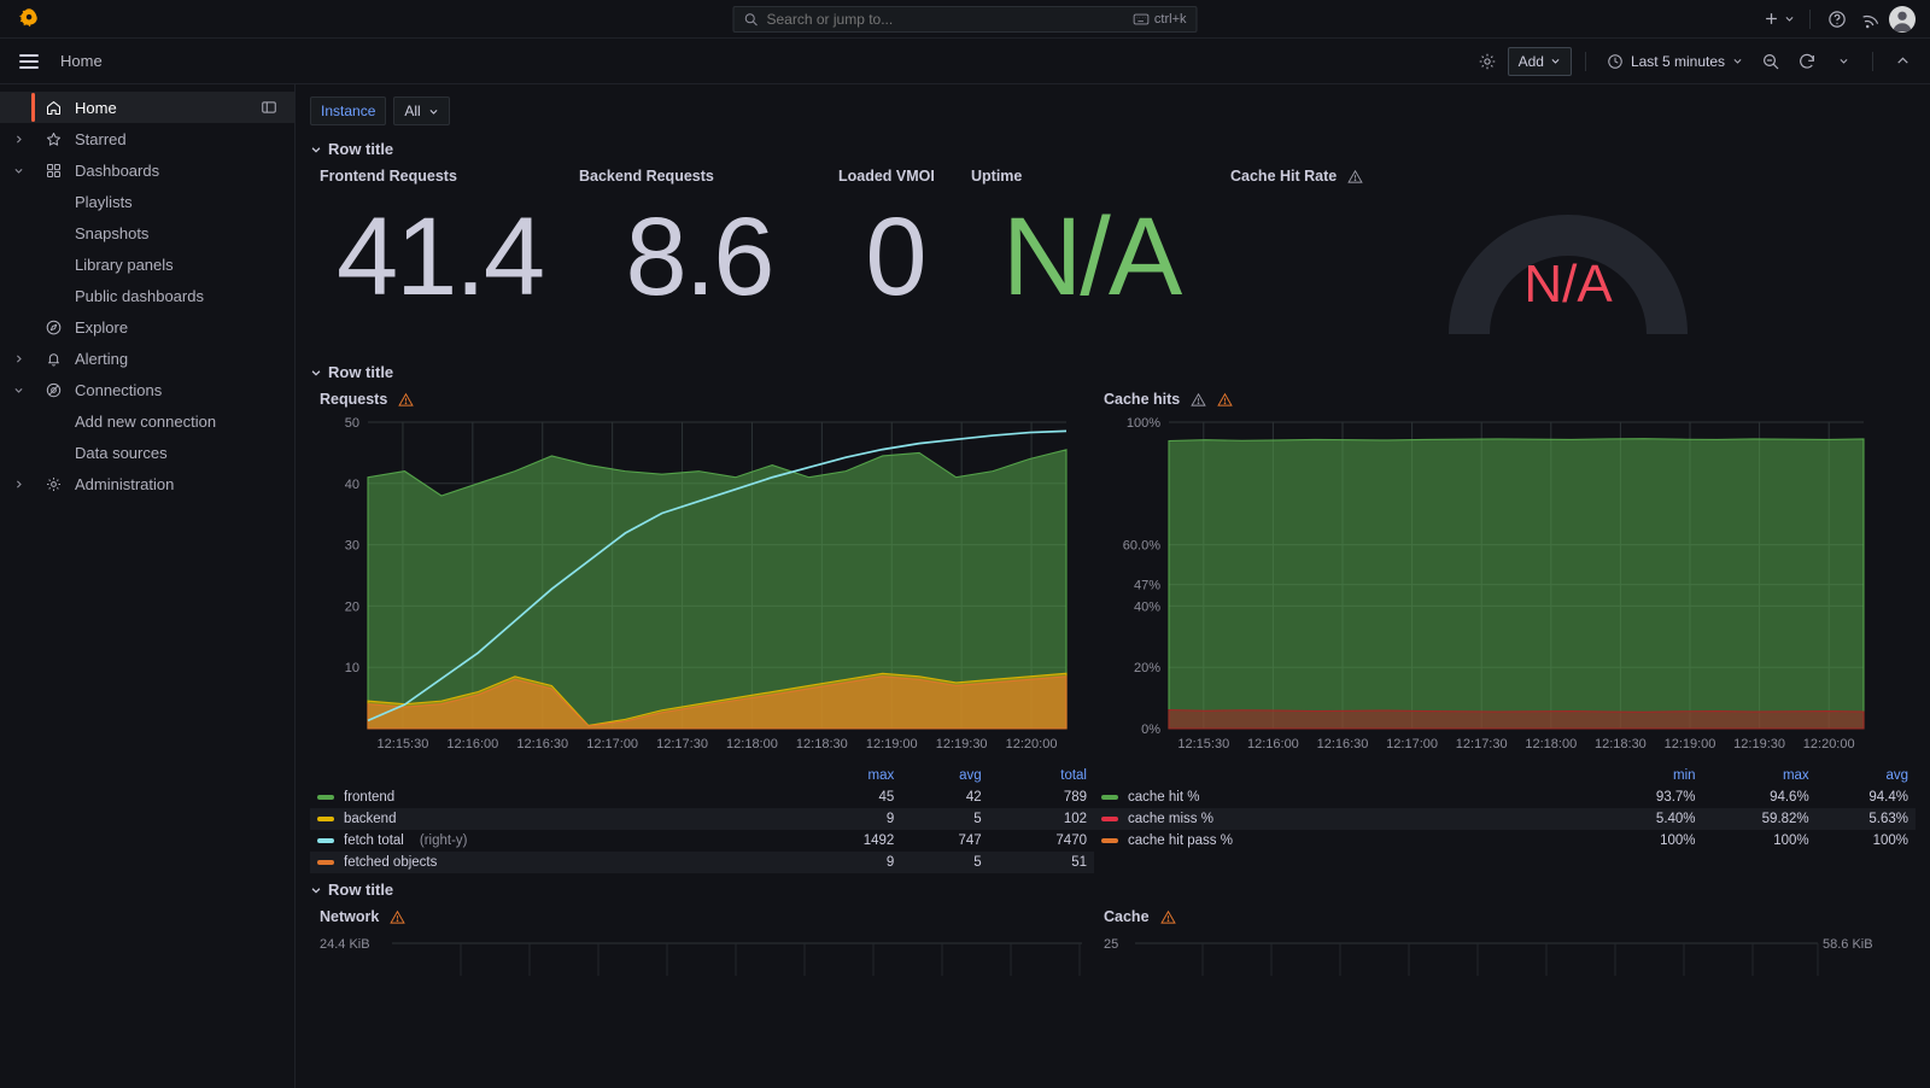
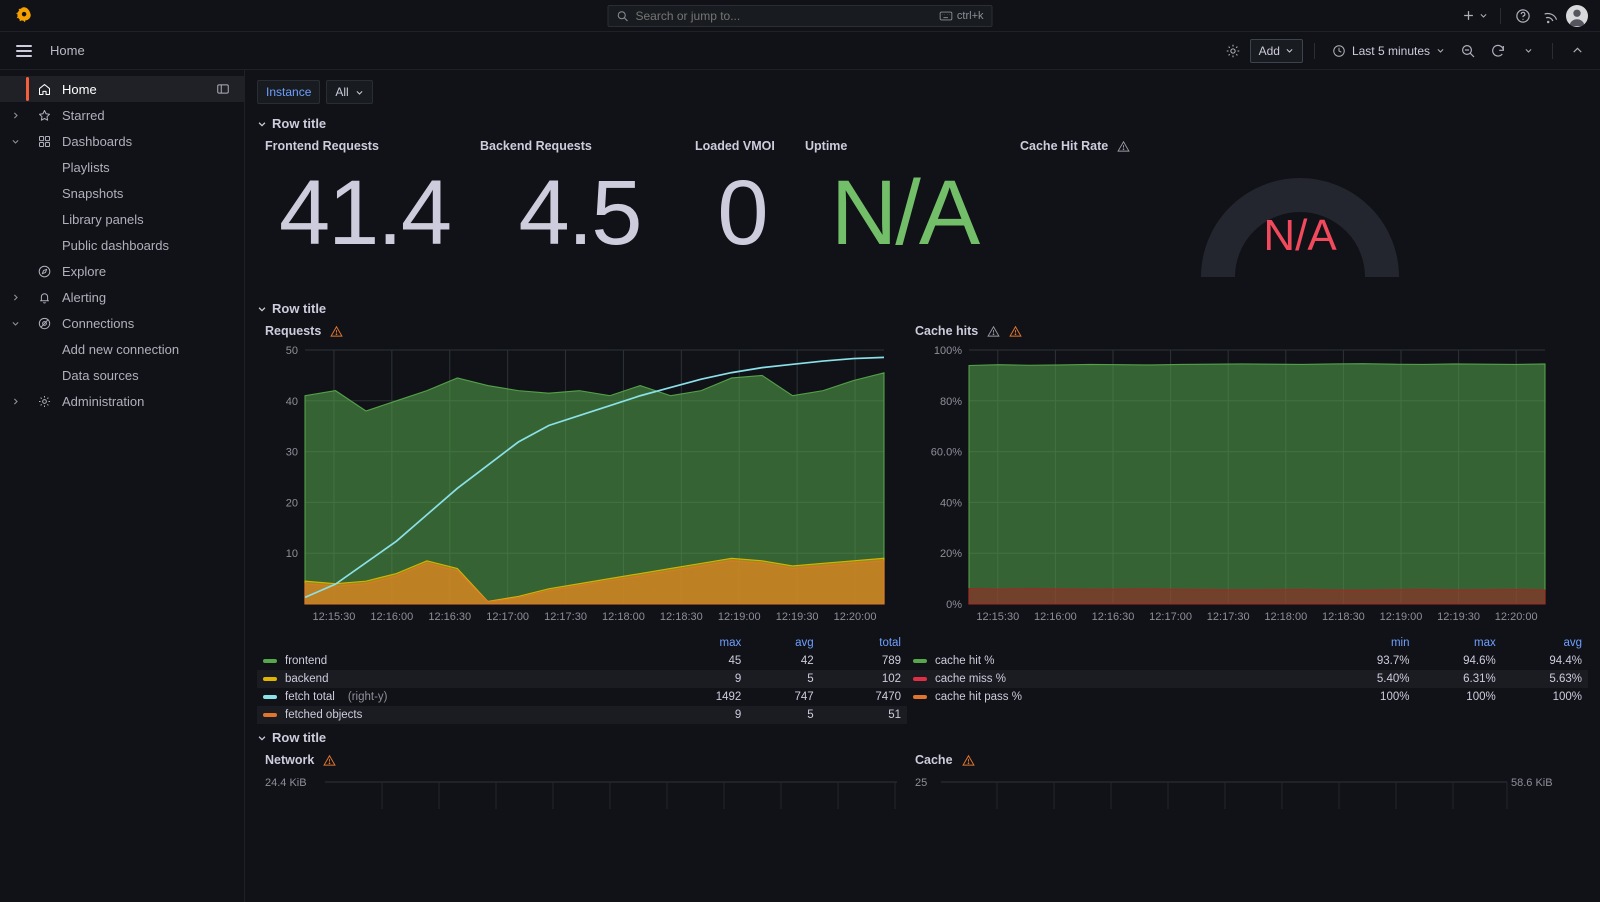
  Search or jump to...
  ctrl+k
  Home
  Add
  Last 5 minutes
  Home
  Starred
  Dashboards
  Playlists
  Snapshots
  Library panels
  Public dashboards
  Explore
  Alerting
  Connections
  Add new connection
  Data sources
  Administration
  Instance
  All
  Row title
  Frontend Requests
  41.4
  Backend Requests
- 8.6
+ 4.5
  Loaded VMOI
  0
  Uptime
  N/A
  Cache Hit Rate
  N/A
  Row title
  Requests
  10
  20
  30
  40
  50
  12:15:30
  12:16:00
  12:16:30
  12:17:00
  12:17:30
  12:18:00
  12:18:30
  12:19:00
  12:19:30
  12:20:00
  	max	avg	total
  frontend	45	42	789
  backend	9	5	102
  fetch total (right-y)	1492	747	7470
  fetched objects	9	5	51
  Cache hits
  0%
  20%
  40%
  60.0%
- 47%
+ 80%
  100%
  12:15:30
  12:16:00
  12:16:30
  12:17:00
  12:17:30
  12:18:00
  12:18:30
  12:19:00
  12:19:30
  12:20:00
  	min	max	avg
  cache hit %	93.7%	94.6%	94.4%
- cache miss %	5.40%	59.82%	5.63%
+ cache miss %	5.40%	6.31%	5.63%
  cache hit pass %	100%	100%	100%
  Row title
  Network
  24.4 KiB
  Cache
  25
  58.6 KiB
